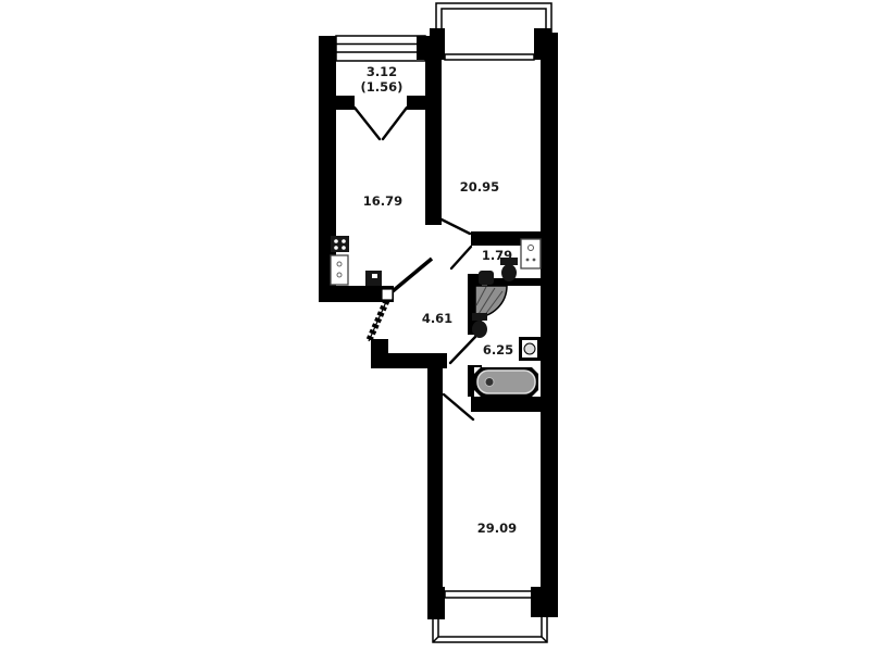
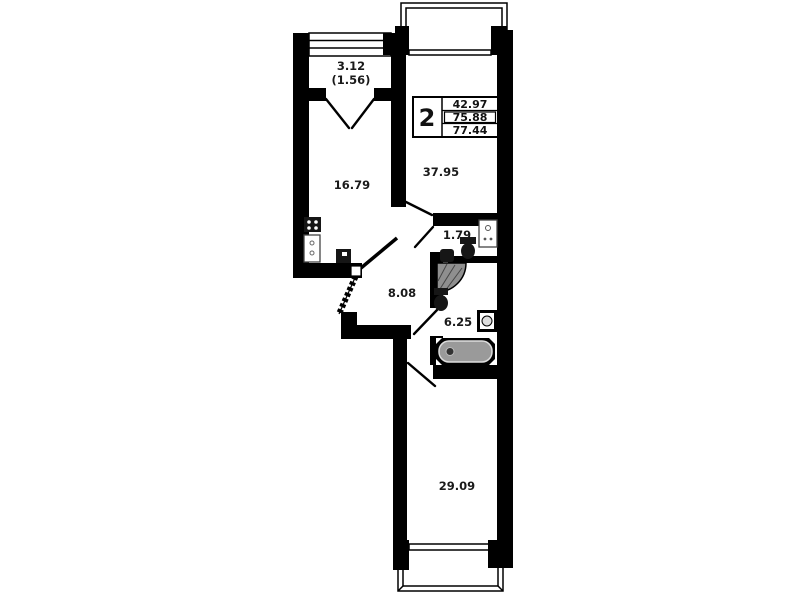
+ 2
+ 42.97
+ 75.88
+ 77.44
  3.12
  (1.56)
  16.79
- 20.95
+ 37.95
  1.79
- 4.61
+ 8.08
  6.25
  29.09
